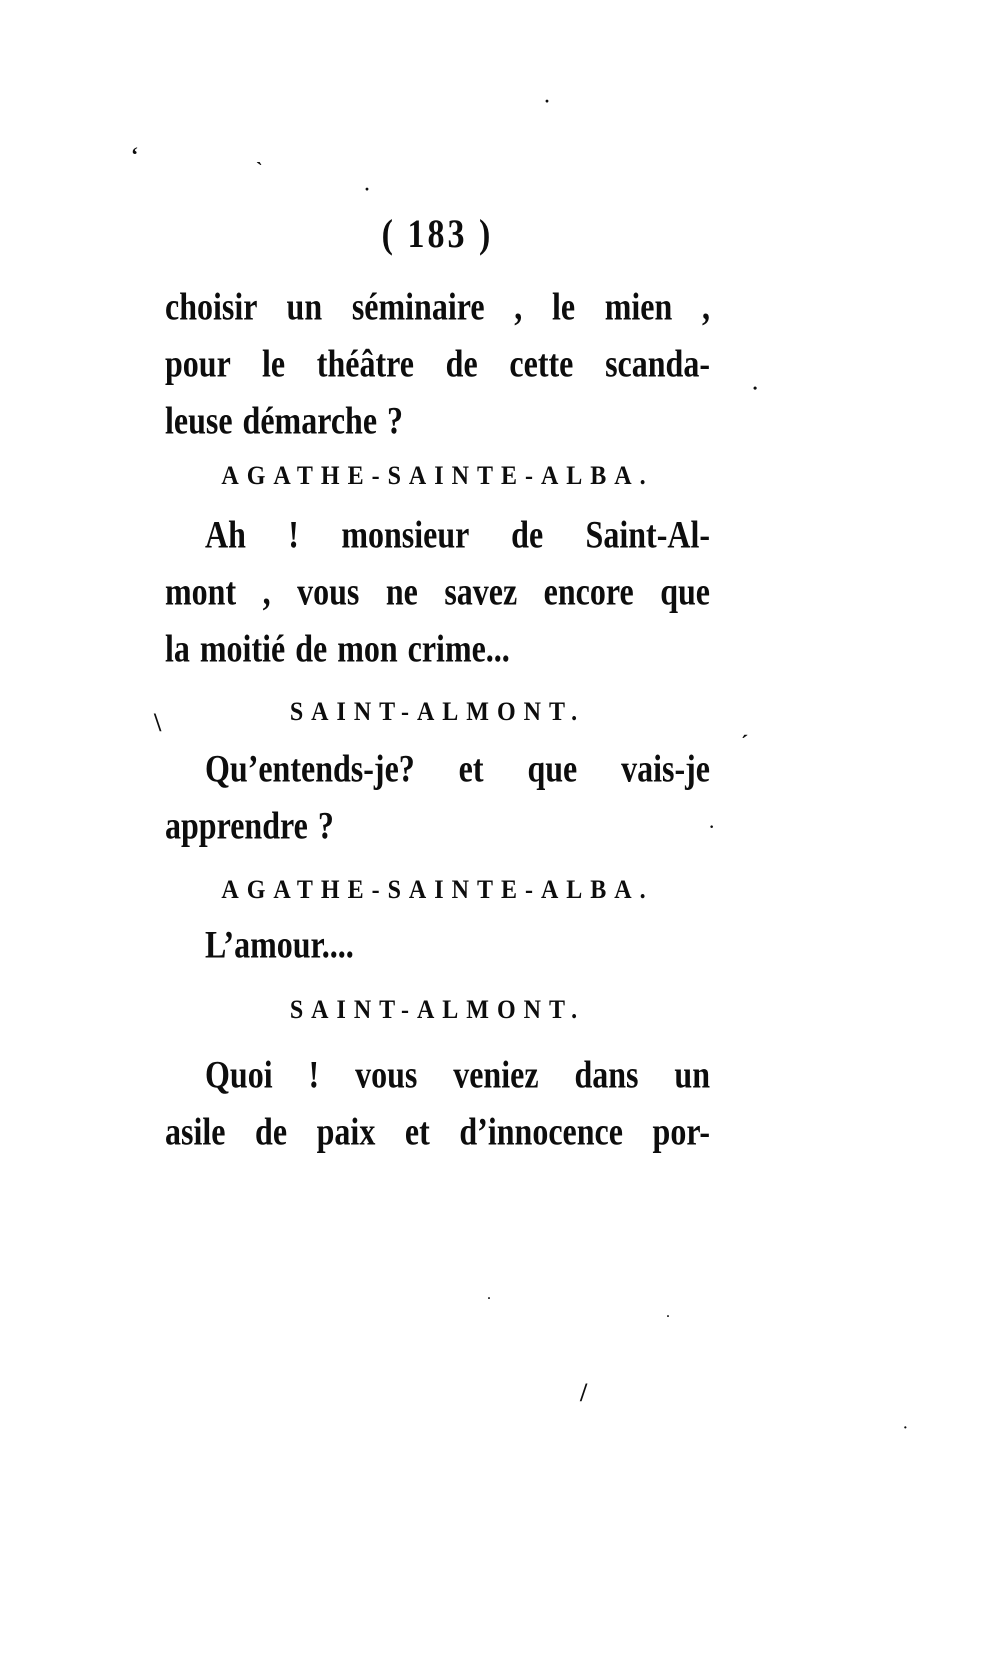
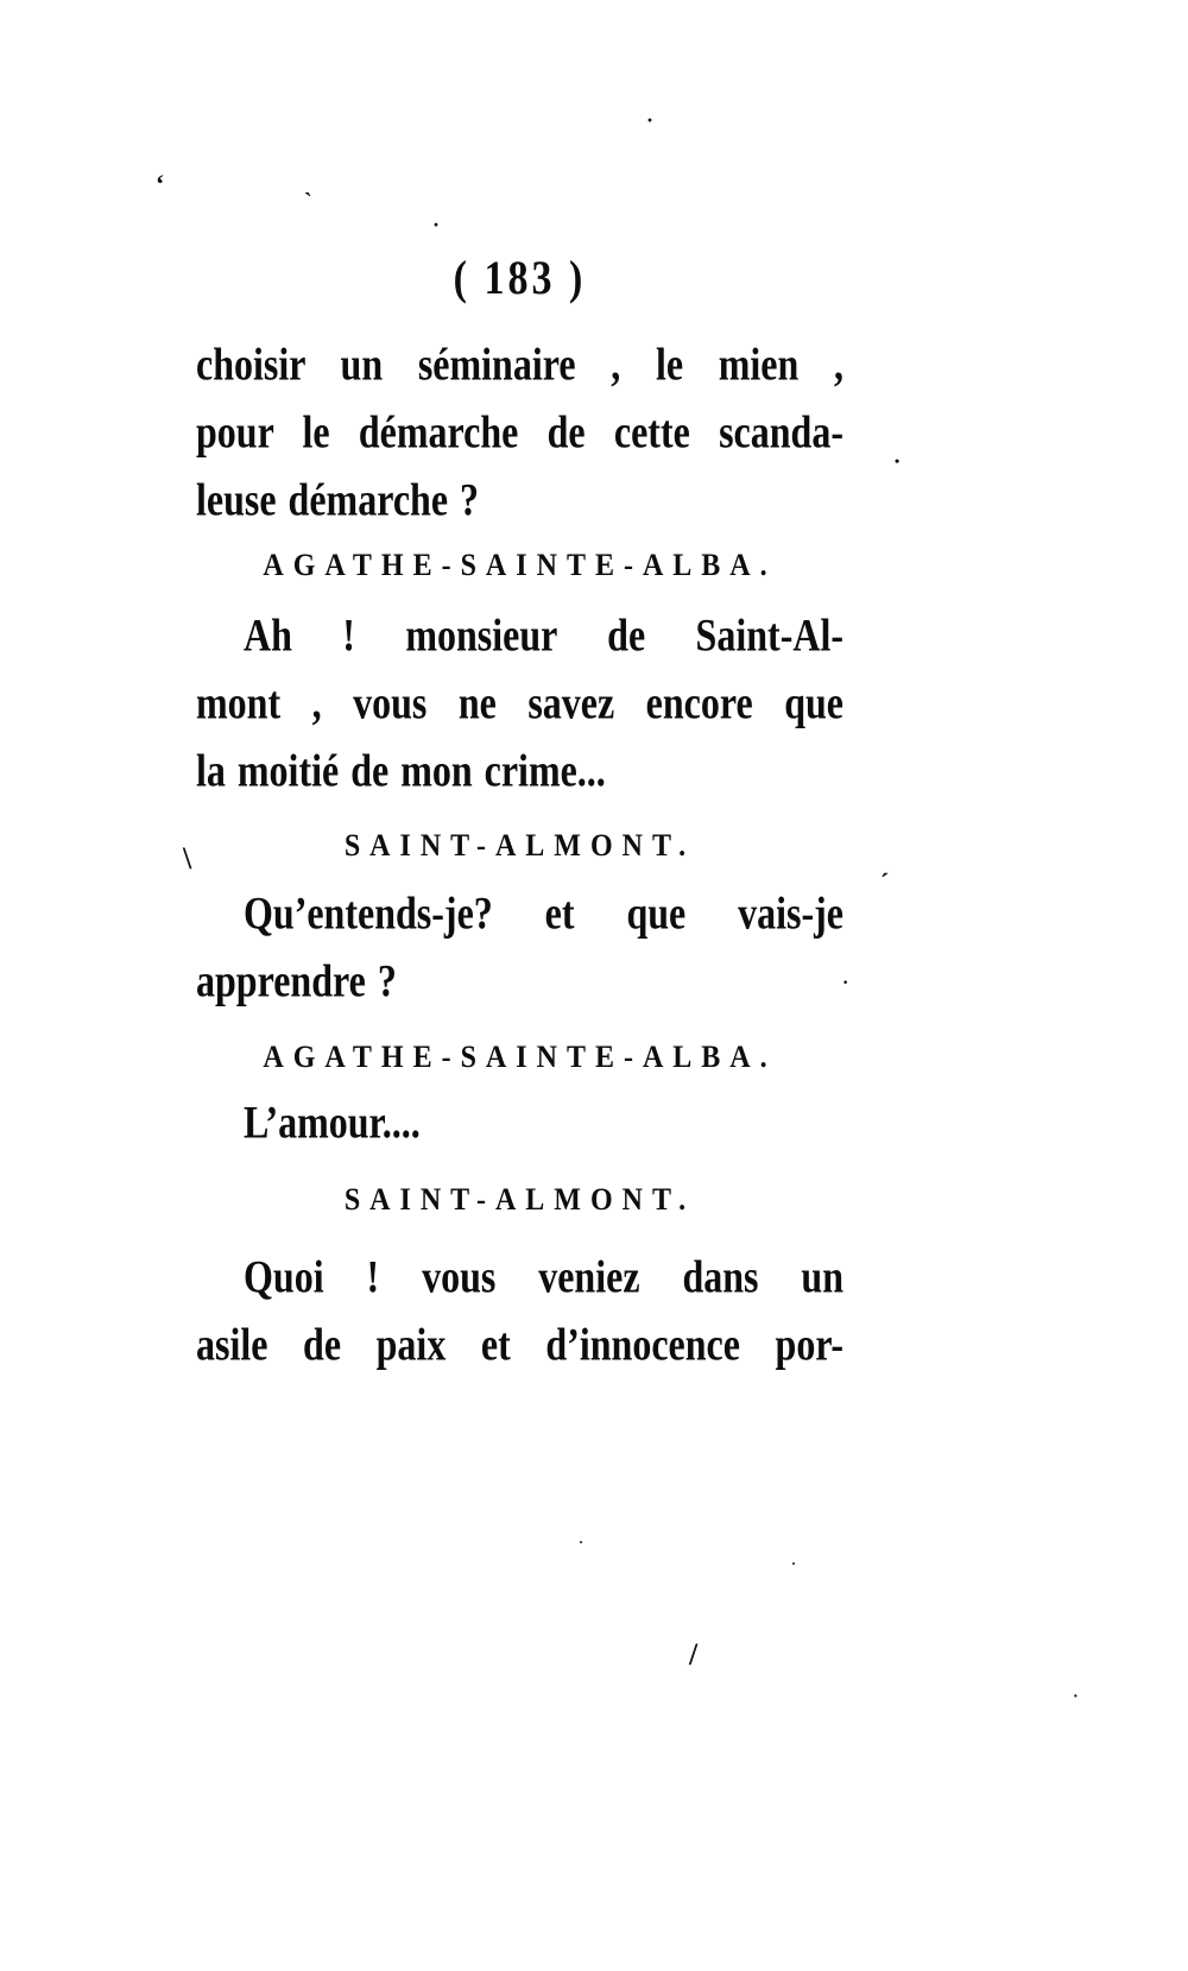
  ( 183 )
  choisir un séminaire , le mien ,
- pour le théâtre de cette scanda-
+ pour le démarche de cette scanda-
  leuse démarche ?
  AGATHE-SAINTE-ALBA.
  Ah ! monsieur de Saint-Al-
  mont , vous ne savez encore que
  la moitié de mon crime...
  SAINT-ALMONT.
  Qu’entends-je? et que vais-je
  apprendre ?
  AGATHE-SAINTE-ALBA.
  L’amour....
  SAINT-ALMONT.
  Quoi ! vous veniez dans un
  asile de paix et d’innocence por-
  ‘
  `
  ·
  ·
  •
  \
  ´
  ·
  /
  ·
  ·
  ·
